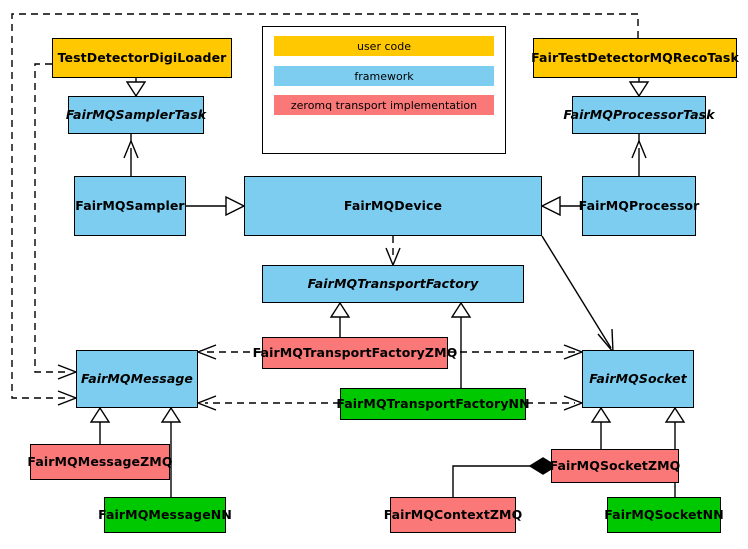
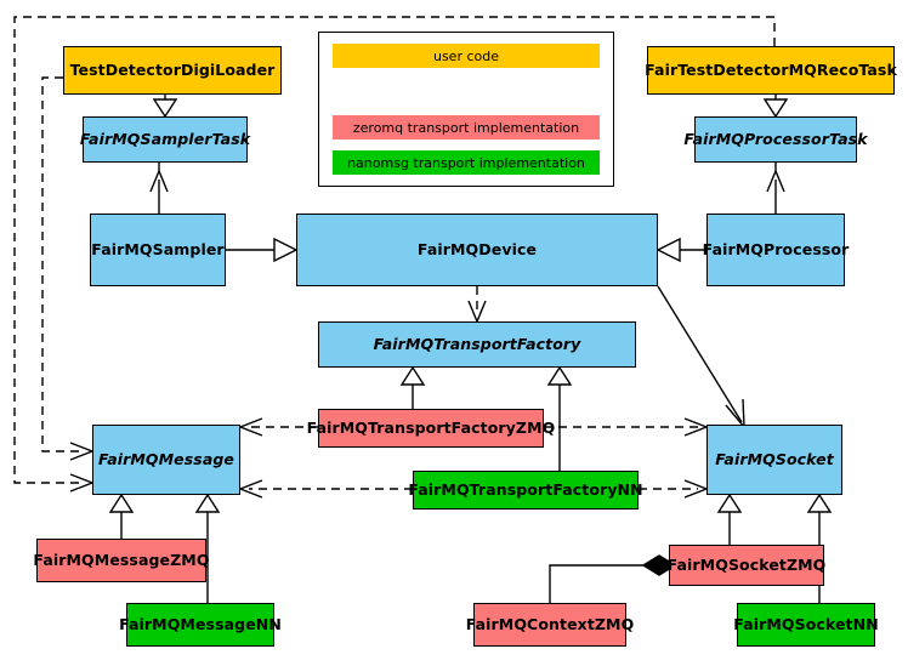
  user code
- framework
  zeromq transport implementation
+ nanomsg transport implementation
  TestDetectorDigiLoader
  FairMQSamplerTask
  FairMQSampler
  FairMQDevice
  FairMQProcessor
  FairMQProcessorTask
  FairTestDetectorMQRecoTask
  FairMQTransportFactory
  FairMQTransportFactoryZMQ
  FairMQTransportFactoryNN
  FairMQMessage
  FairMQMessageZMQ
  FairMQMessageNN
  FairMQSocket
  FairMQSocketZMQ
  FairMQSocketNN
  FairMQContextZMQ
